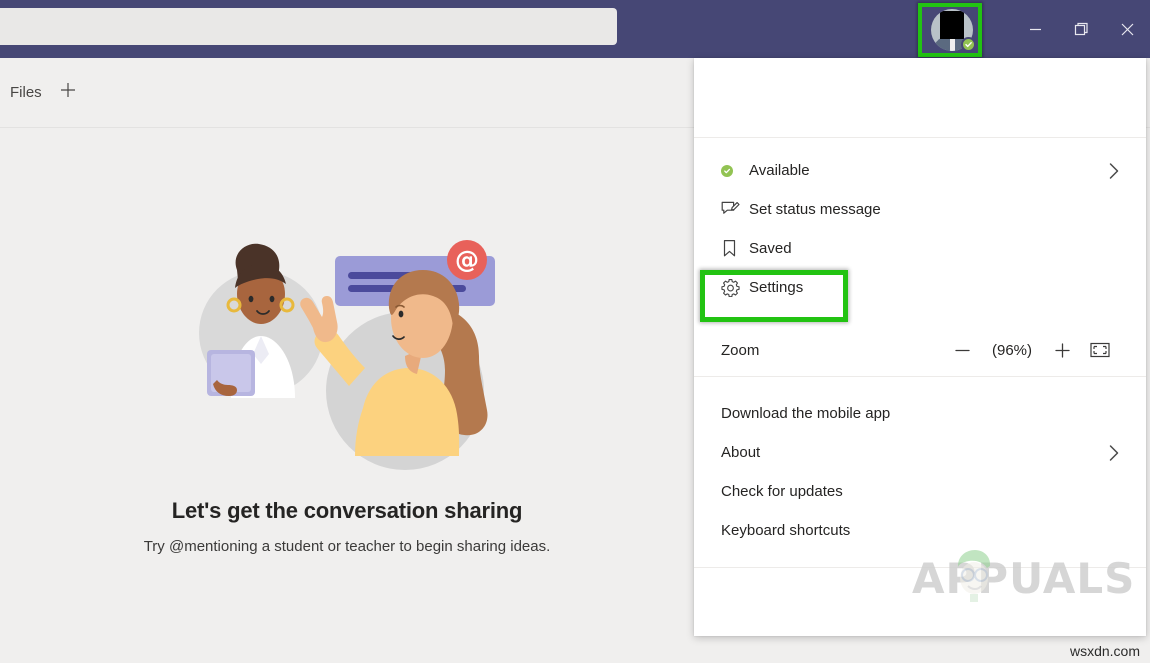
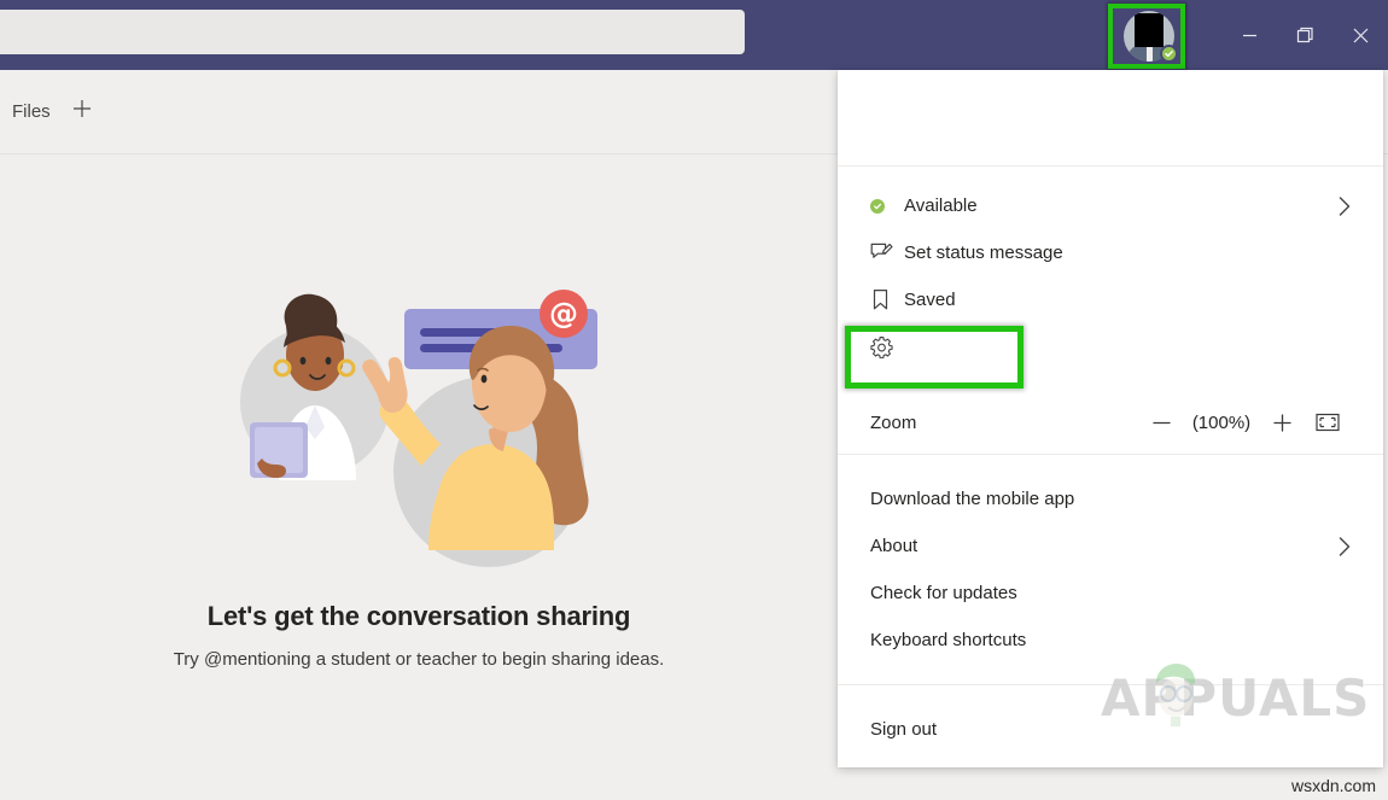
  Files
  @
  Let's get the conversation sharing
  Try @mentioning a student or teacher to begin sharing ideas.
  Available
  Set status message
  Saved
- Settings
  Zoom
- (96%)
+ (100%)
  Download the mobile app
  About
  Check for updates
  Keyboard shortcuts
+ Sign out
  APPUALS
  wsxdn.com
